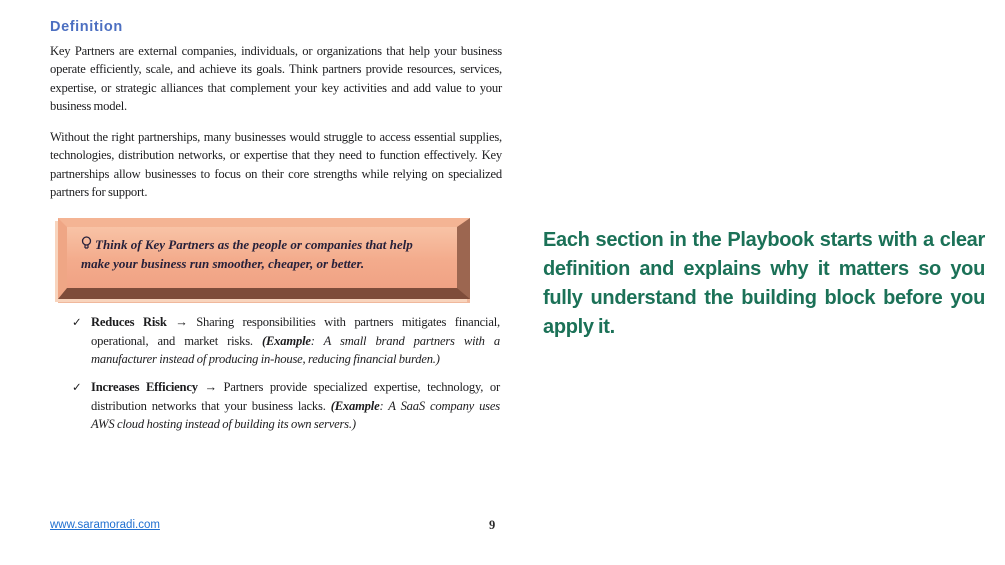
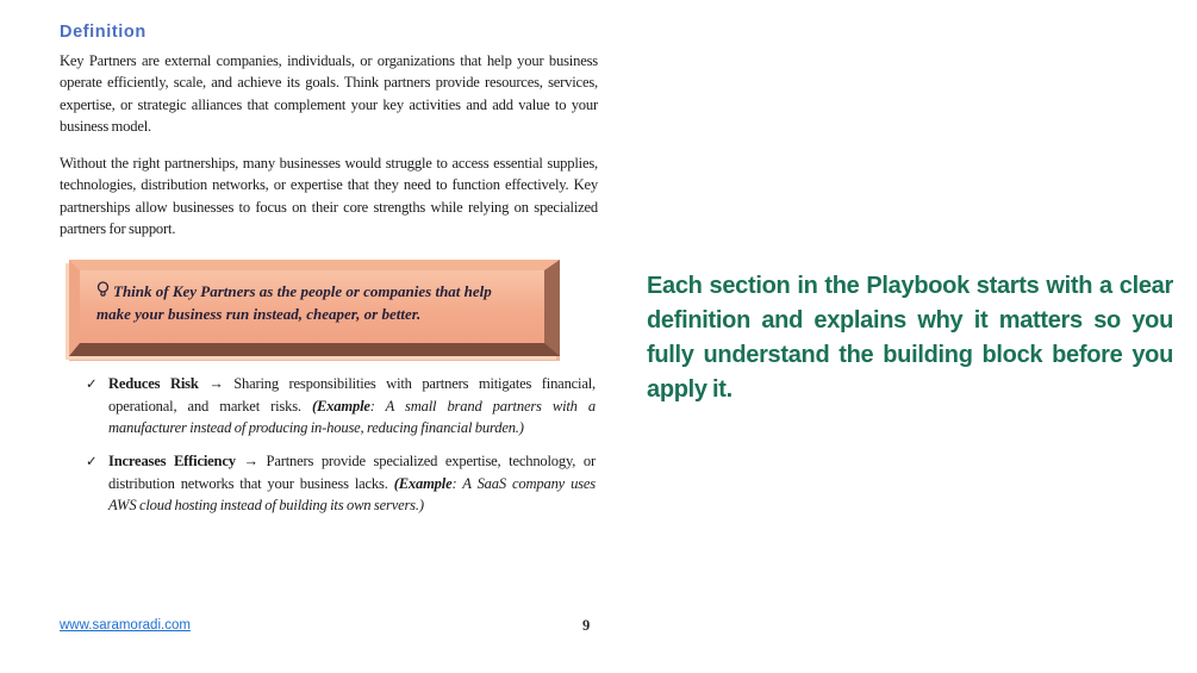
  Definition
  Key Partners are external companies, individuals, or organizations that help your business operate efficiently, scale, and achieve its goals. Think partners provide resources, services, expertise, or strategic alliances that complement your key activities and add value to your business model.
  Without the right partnerships, many businesses would struggle to access essential supplies, technologies, distribution networks, or expertise that they need to function effectively. Key partnerships allow businesses to focus on their core strengths while relying on specialized partners for support.
- Think of Key Partners as the people or companies that help make your business run smoother, cheaper, or better.
+ Think of Key Partners as the people or companies that help make your business run instead, cheaper, or better.
  ✓
  Reduces Risk → Sharing responsibilities with partners mitigates financial, operational, and market risks. (Example: A small brand partners with a manufacturer instead of producing in-house, reducing financial burden.)
  ✓
  Increases Efficiency → Partners provide specialized expertise, technology, or distribution networks that your business lacks. (Example: A SaaS company uses AWS cloud hosting instead of building its own servers.)
  www.saramoradi.com
  9
  Each section in the Playbook starts with a clear definition and explains why it matters so you fully understand the building block before you apply it.
